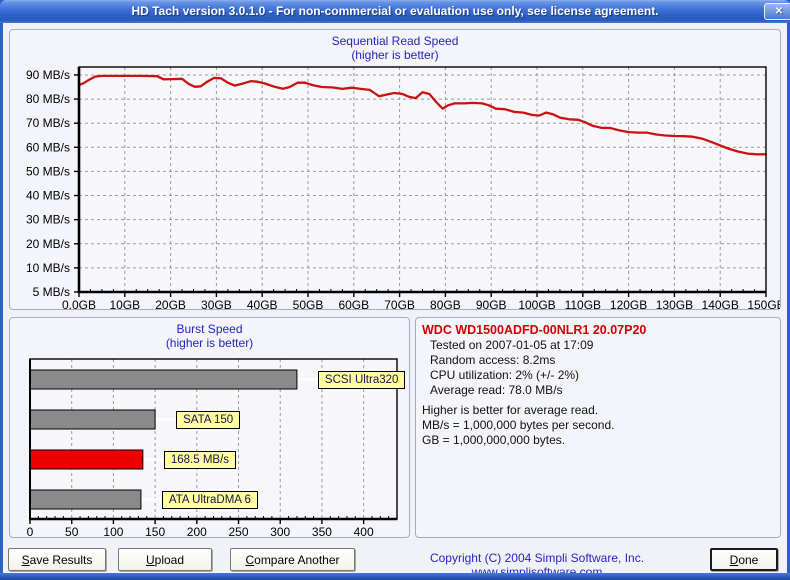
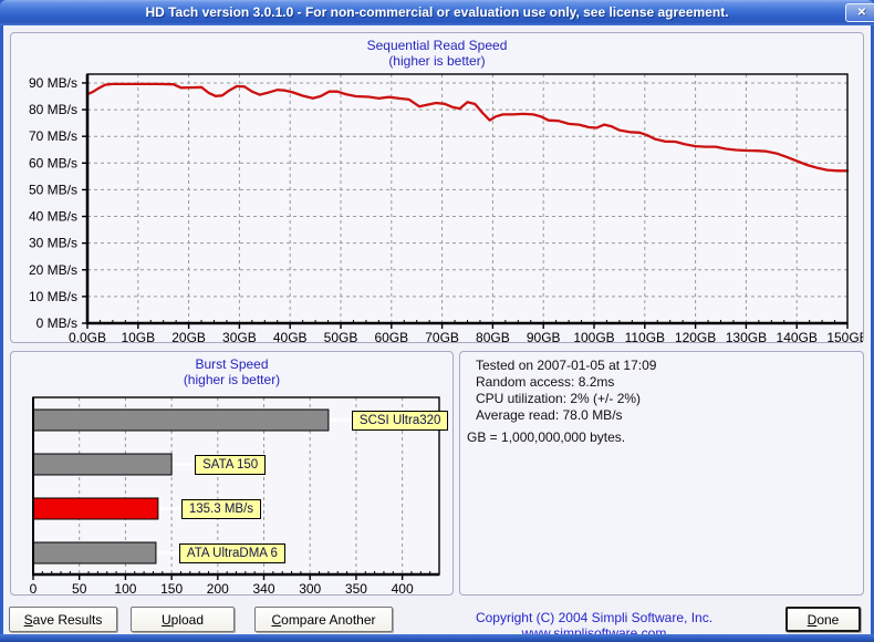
  HD Tach version 3.0.1.0 - For non-commercial or evaluation use only, see license agreement.
  ✕
  Sequential Read Speed
  (higher is better)
- 5 MB/s
+ 0 MB/s
  10 MB/s
  20 MB/s
  30 MB/s
  40 MB/s
  50 MB/s
  60 MB/s
  70 MB/s
  80 MB/s
  90 MB/s
  0,0GB
  10GB
  20GB
  30GB
  40GB
  50GB
  60GB
  70GB
  80GB
  90GB
  100GB
  110GB
  120GB
  130GB
  140GB
  150G
  Burst Speed
  (higher is better)
  0
  50
  100
  150
  200
- 250
+ 340
  300
  350
  400
  SCSI Ultra320
  SATA 150
- 168.5 MB/s
+ 135.3 MB/s
  ATA UltraDMA 6
- WDC WD1500ADFD-00NLR1 20.07P20
  Tested on 2007-01-05 at 17:09
  Random access: 8.2ms
  CPU utilization: 2% (+/- 2%)
  Average read: 78.0 MB/s
- Higher is better for average read.
- MB/s = 1,000,000 bytes per second.
  GB = 1,000,000,000 bytes.
  Save Results
  Compare Another
  Copyright (C) 2004 Simpli Software, Inc. www.simplisoftware.com
  Done
